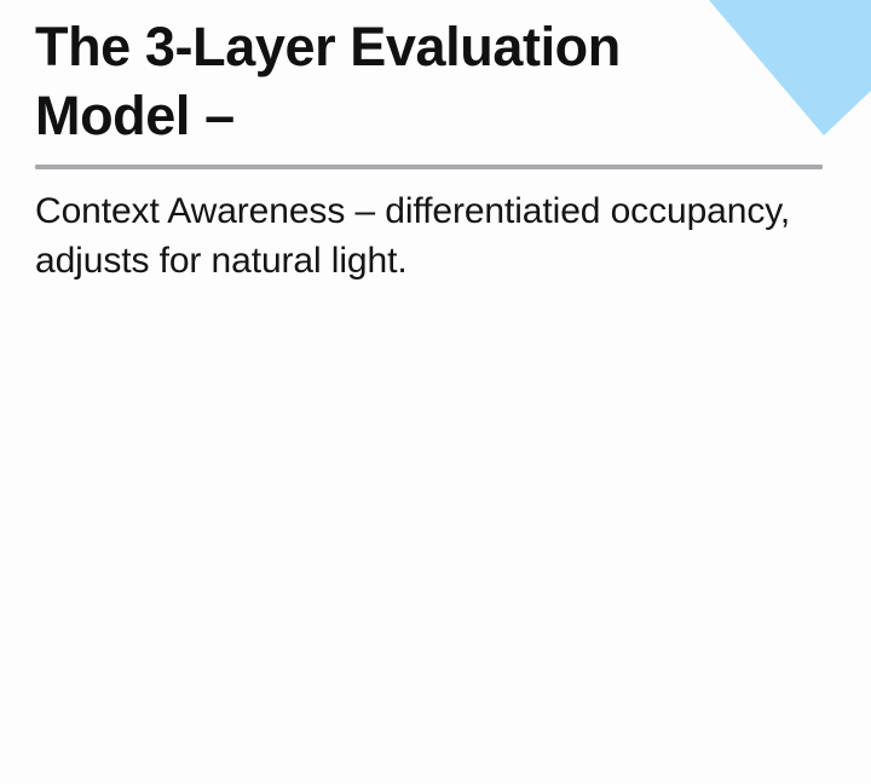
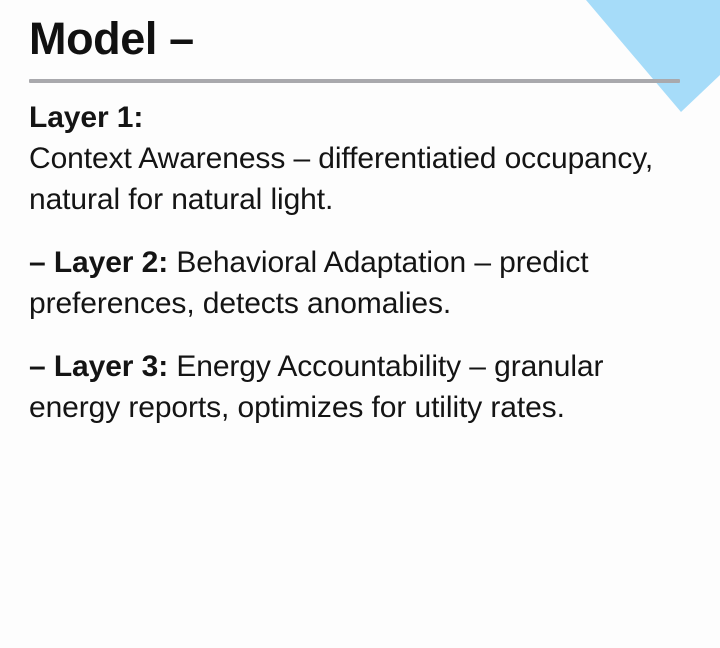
- The 3-Layer Evaluation
  Model –
+ Layer 1:
- Context Awareness – differentiatied occupancy, adjusts for natural light.
+ Context Awareness – differentiatied occupancy, natural for natural light.
+ – Layer 2: Behavioral Adaptation – predict preferences, detects anomalies.
+ – Layer 3: Energy Accountability – granular energy reports, optimizes for utility rates.
